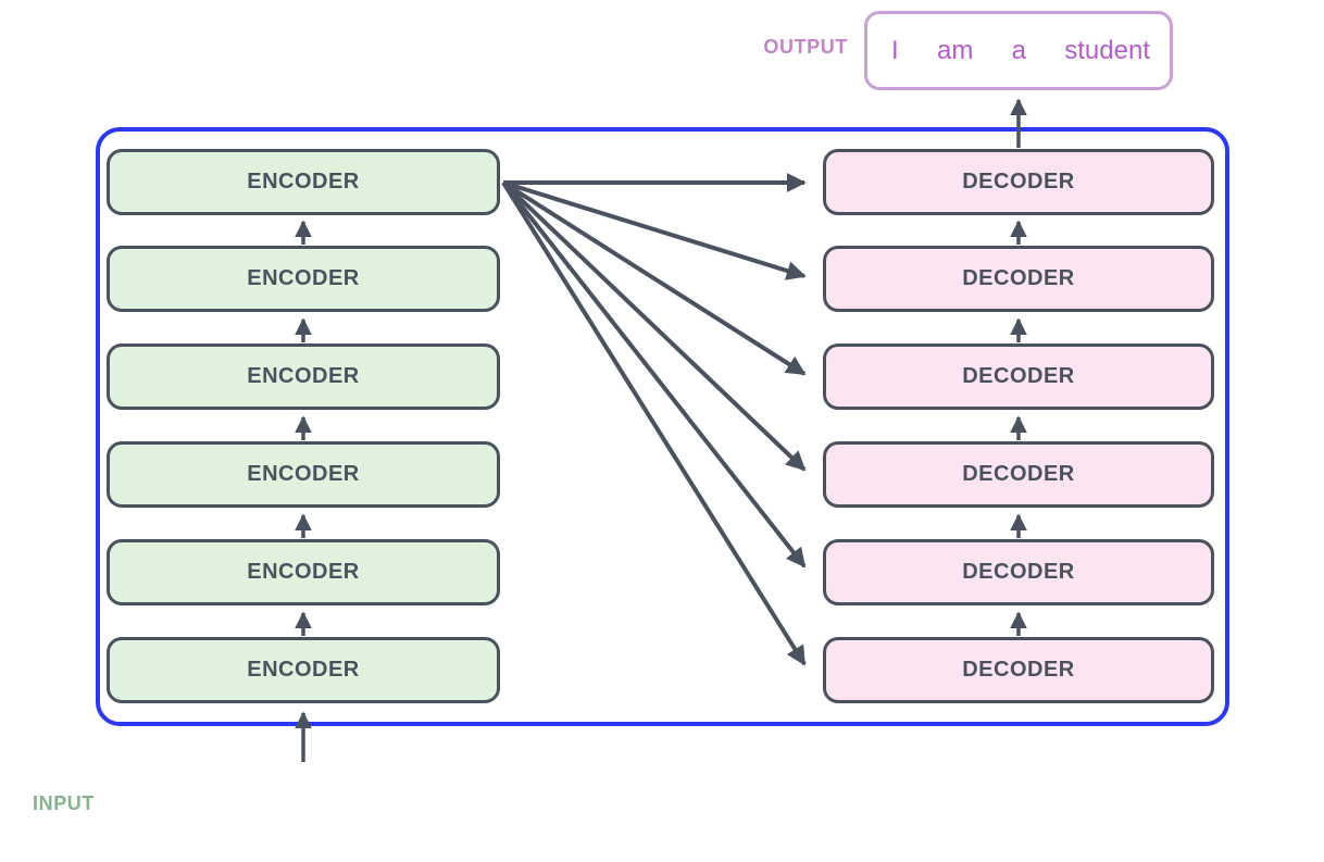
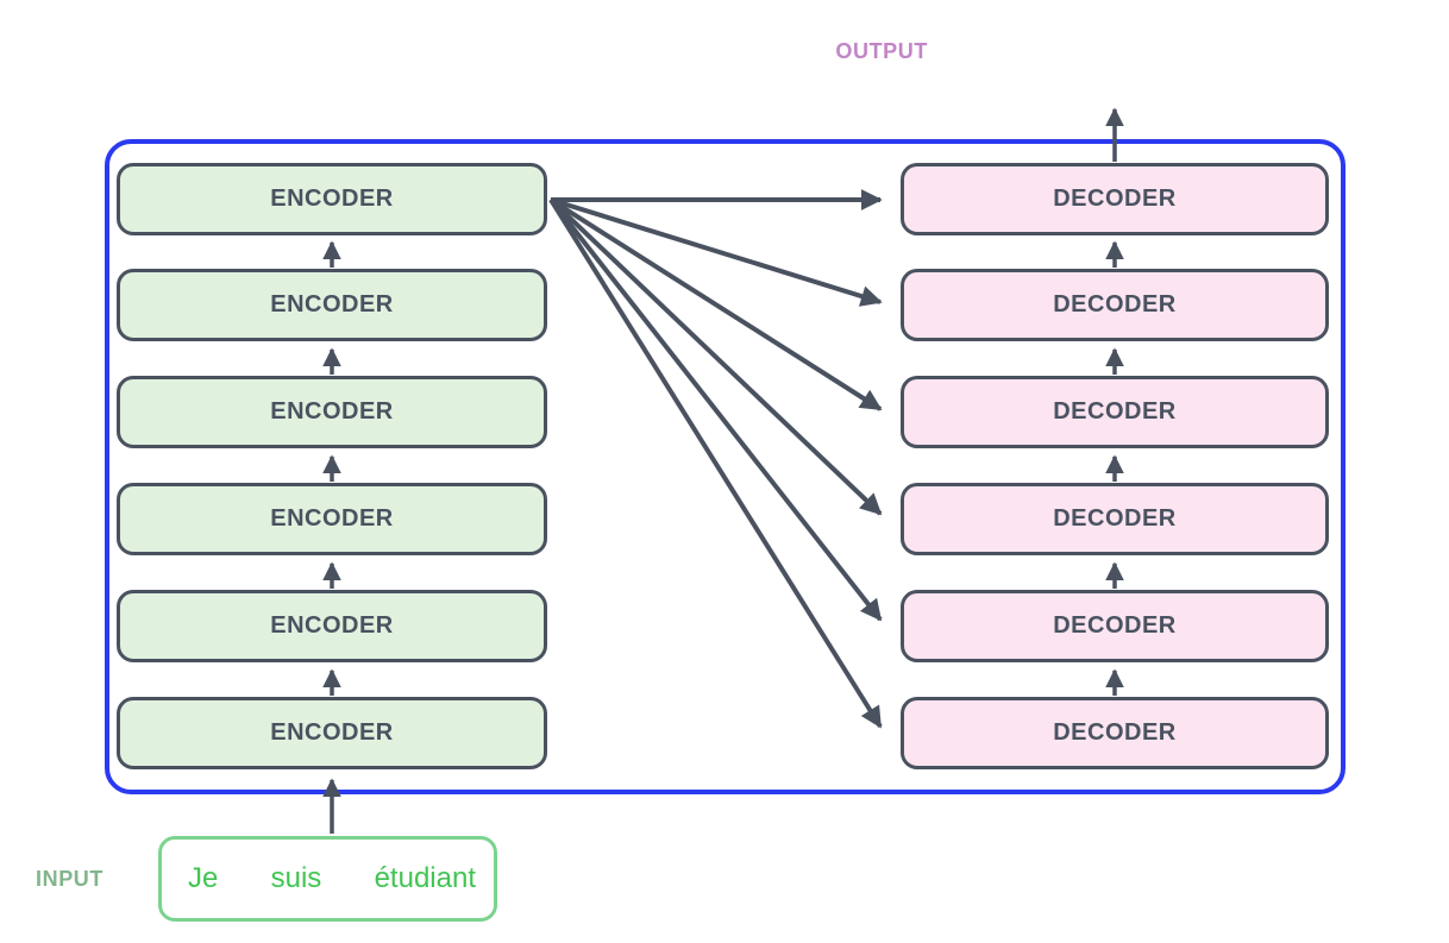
  OUTPUT
- I
- am
- a
- student
  ENCODER
  ENCODER
  ENCODER
  ENCODER
  ENCODER
  ENCODER
  DECODER
  DECODER
  DECODER
  DECODER
  DECODER
  DECODER
  INPUT
+ Je
+ suis
+ étudiant
